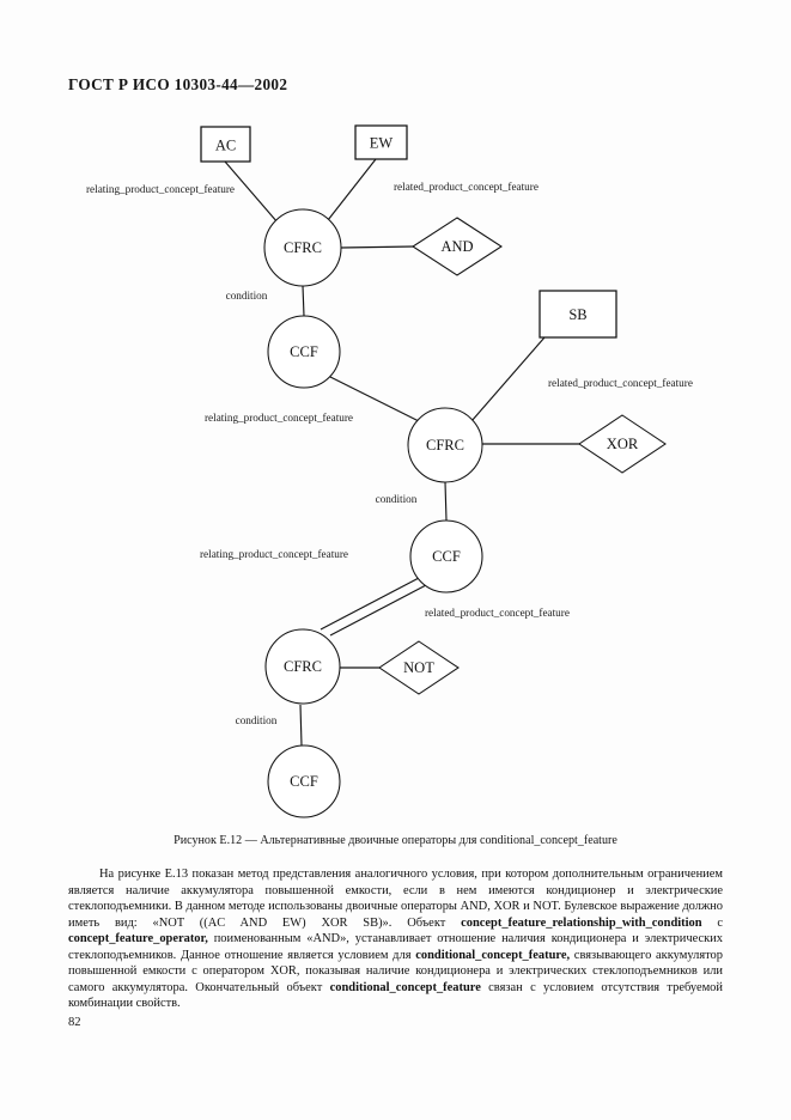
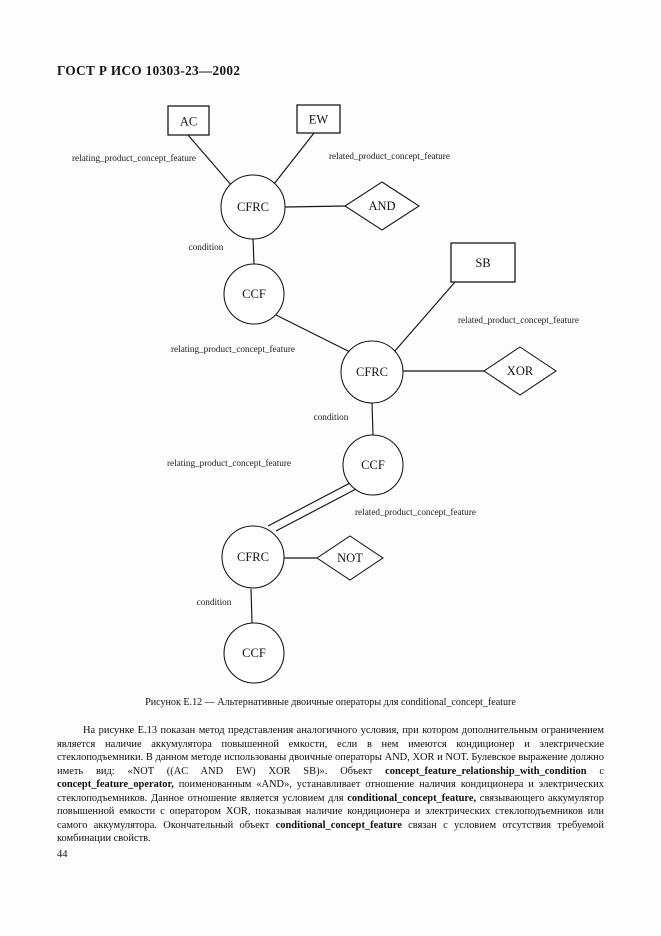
- ГОСТ Р ИСО 10303-44—2002
+ ГОСТ Р ИСО 10303-23—2002
  AC
  EW
  CFRC
  AND
  CCF
  SB
  CFRC
  XOR
  CCF
  CFRC
  NOT
  CCF
  relating_product_concept_feature
  related_product_concept_feature
  condition
  relating_product_concept_feature
  related_product_concept_feature
  condition
  relating_product_concept_feature
  related_product_concept_feature
  condition
  Рисунок Е.12 — Альтернативные двоичные операторы для conditional_concept_feature
  На рисунке Е.13 показан метод представления аналогичного условия, при котором дополнительным ограничением является наличие аккумулятора повышенной емкости, если в нем имеются кондиционер и электрические стеклоподъемники. В данном методе использованы двоичные операторы AND, XOR и NOT. Булевское выражение должно иметь вид: «NOT ((AC AND EW) XOR SB)». Объект concept_feature_relation­ship_with_condition с concept_feature_operator, поименованным «AND», устанавливает отношение наличия кондиционера и электрических стеклоподъемников. Данное отношение является условием для conditional_con­cept_feature, связывающего аккумулятор повышенной емкости с оператором XOR, показывая наличие кондиционера и электрических стеклоподъемников или самого аккумулятора. Окончательный объект condi­tional_concept_feature связан с условием отсутствия требуемой комбинации свойств.
- 82
+ 44
